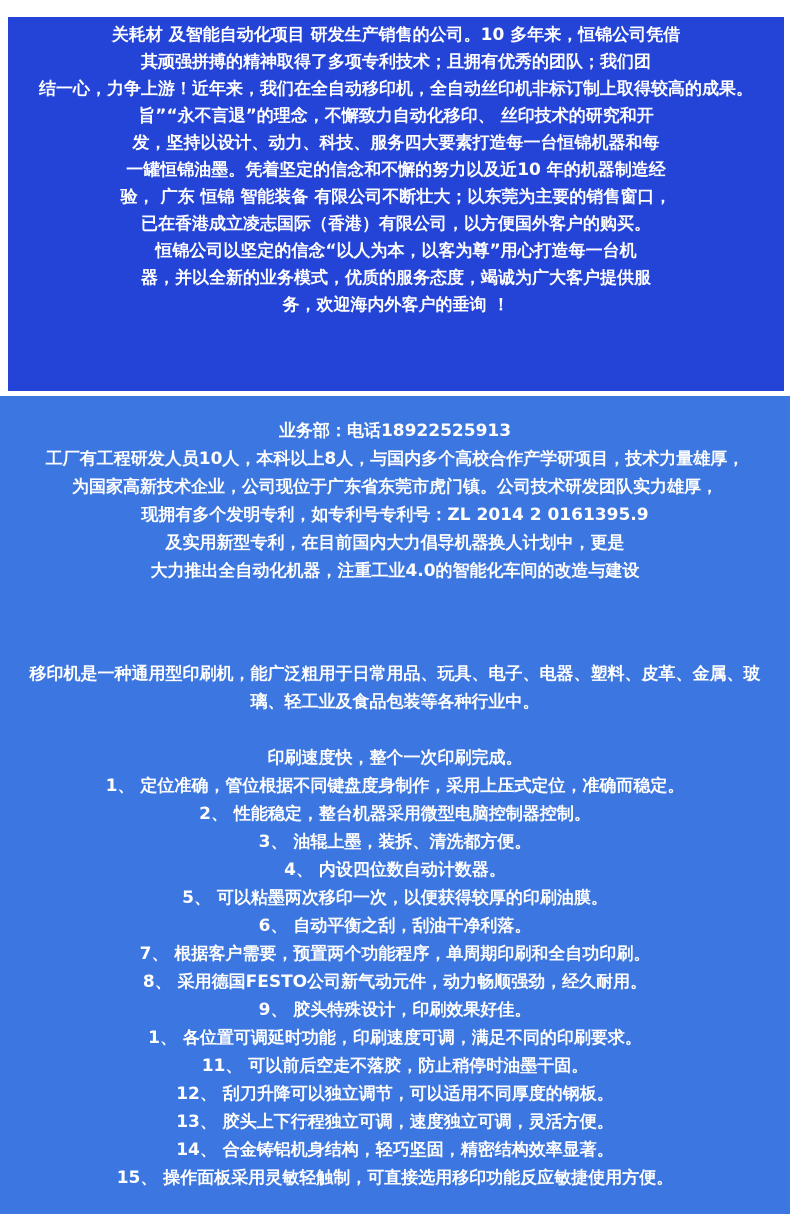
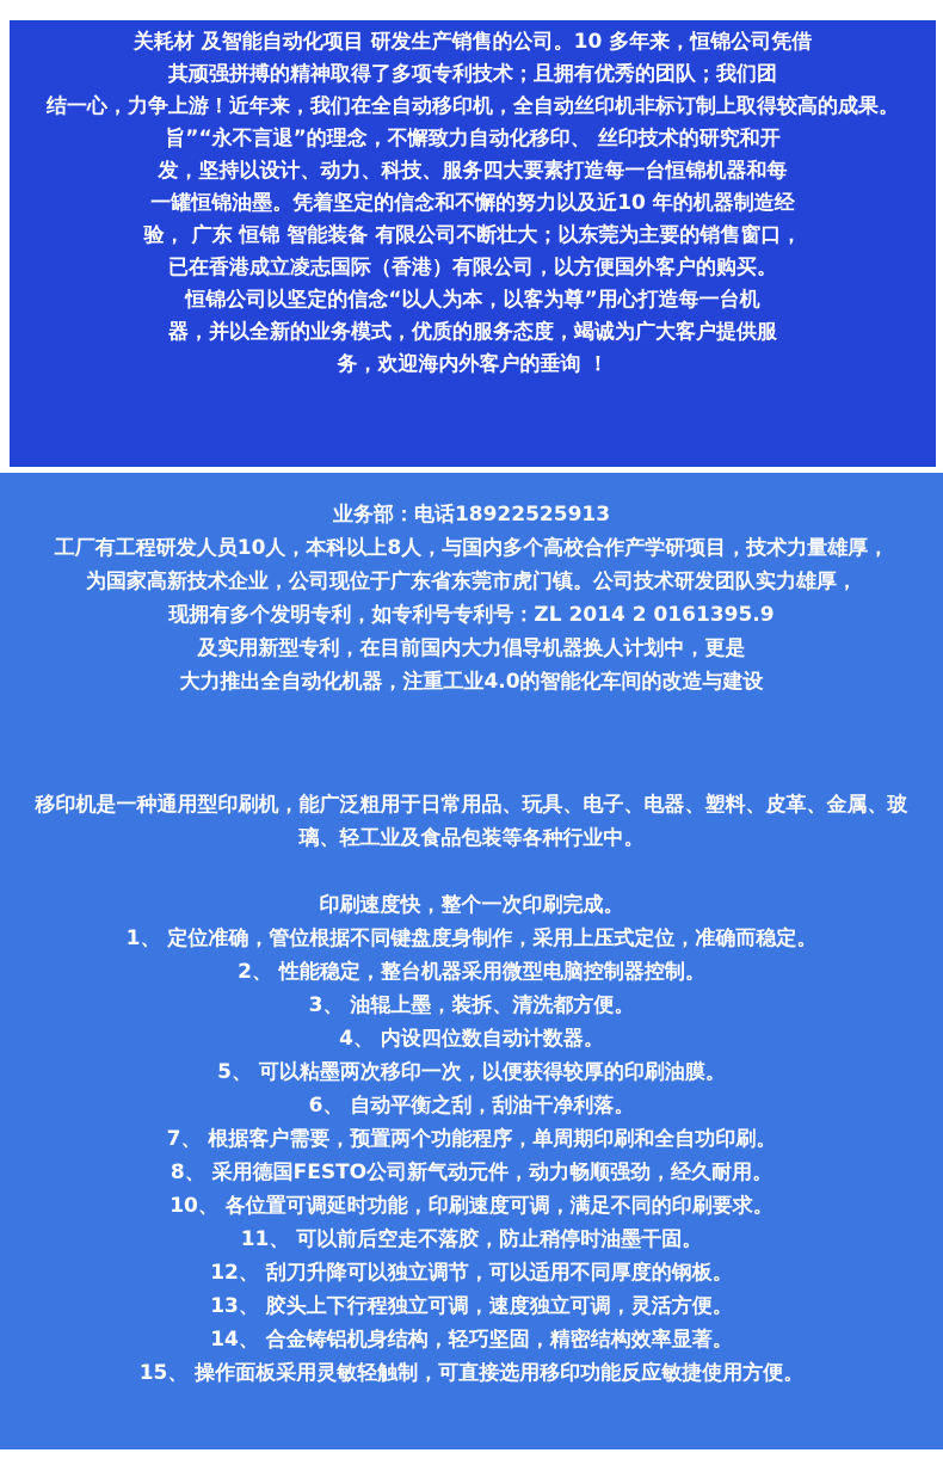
  关耗材 及智能自动化项目 研发生产销售的公司。10 多年来，恒锦公司凭借
  其顽强拼搏的精神取得了多项专利技术；且拥有优秀的团队；我们团
  结一心，力争上游！近年来，我们在全自动移印机，全自动丝印机非标订制上取得较高的成果。
  旨”“永不言退”的理念，不懈致力自动化移印、 丝印技术的研究和开
  发，坚持以设计、动力、科技、服务四大要素打造每一台恒锦机器和每
  一罐恒锦油墨。凭着坚定的信念和不懈的努力以及近10 年的机器制造经
  验， 广东 恒锦 智能装备 有限公司不断壮大；以东莞为主要的销售窗口，
  已在香港成立凌志国际（香港）有限公司，以方便国外客户的购买。
  恒锦公司以坚定的信念“以人为本，以客为尊”用心打造每一台机
  器，并以全新的业务模式，优质的服务态度，竭诚为广大客户提供服
  务，欢迎海内外客户的垂询 ！
  业务部：电话18922525913
  工厂有工程研发人员10人，本科以上8人，与国内多个高校合作产学研项目，技术力量雄厚，
  为国家高新技术企业，公司现位于广东省东莞市虎门镇。公司技术研发团队实力雄厚，
  现拥有多个发明专利，如专利号专利号：ZL 2014 2 0161395.9
  及实用新型专利，在目前国内大力倡导机器换人计划中，更是
  大力推出全自动化机器，注重工业4.0的智能化车间的改造与建设
  移印机是一种通用型印刷机，能广泛粗用于日常用品、玩具、电子、电器、塑料、皮革、金属、玻
  璃、轻工业及食品包装等各种行业中。
  印刷速度快，整个一次印刷完成。
  1、 定位准确，管位根据不同键盘度身制作，采用上压式定位，准确而稳定。
  2、 性能稳定，整台机器采用微型电脑控制器控制。
  3、 油辊上墨，装拆、清洗都方便。
  4、 内设四位数自动计数器。
  5、 可以粘墨两次移印一次，以便获得较厚的印刷油膜。
  6、 自动平衡之刮，刮油干净利落。
  7、 根据客户需要，预置两个功能程序，单周期印刷和全自功印刷。
  8、 采用德国FESTO公司新气动元件，动力畅顺强劲，经久耐用。
- 9、 胶头特殊设计，印刷效果好佳。
- 1、 各位置可调延时功能，印刷速度可调，满足不同的印刷要求。
+ 10、 各位置可调延时功能，印刷速度可调，满足不同的印刷要求。
  11、 可以前后空走不落胶，防止稍停时油墨干固。
  12、 刮刀升降可以独立调节，可以适用不同厚度的钢板。
  13、 胶头上下行程独立可调，速度独立可调，灵活方便。
  14、 合金铸铝机身结构，轻巧坚固，精密结构效率显著。
  15、 操作面板采用灵敏轻触制，可直接选用移印功能反应敏捷使用方便。
